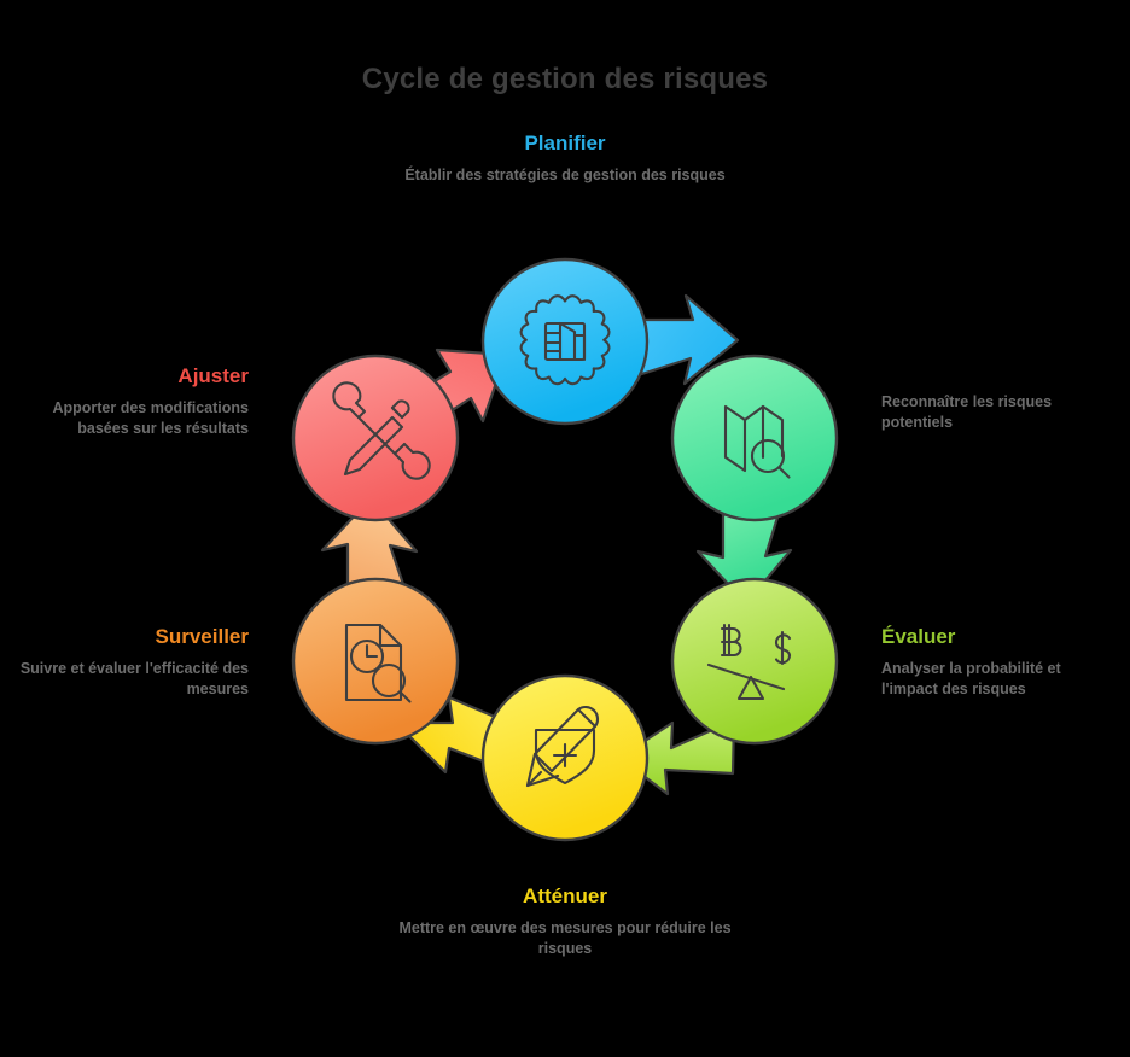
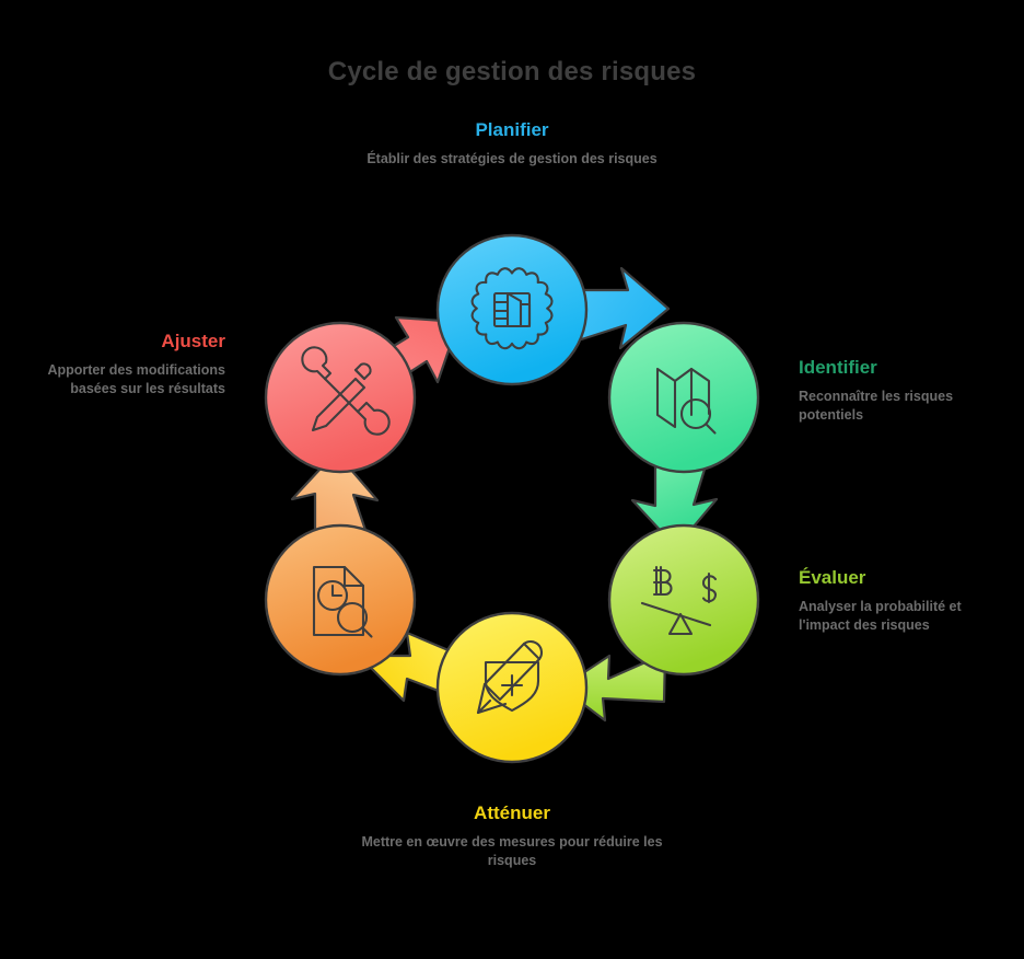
  Cycle de gestion des risques
  Planifier
  Établir des stratégies de gestion des risques
+ Identifier
  Reconnaître les risques potentiels
  Évaluer
  Analyser la probabilité et l'impact des risques
  Atténuer
  Mettre en œuvre des mesures pour réduire les risques
- Surveiller
- Suivre et évaluer l'efficacité des mesures
  Ajuster
  Apporter des modifications basées sur les résultats
